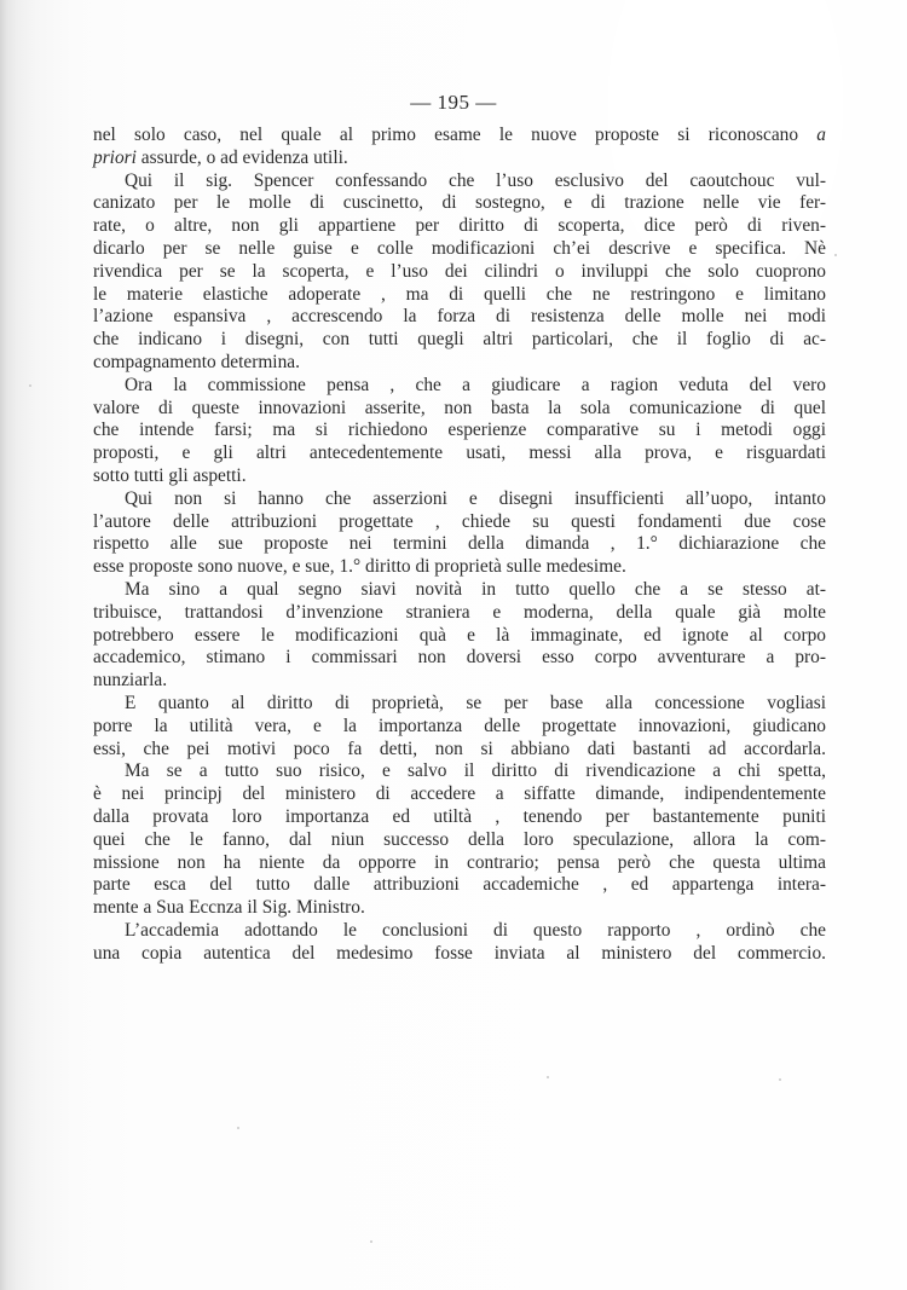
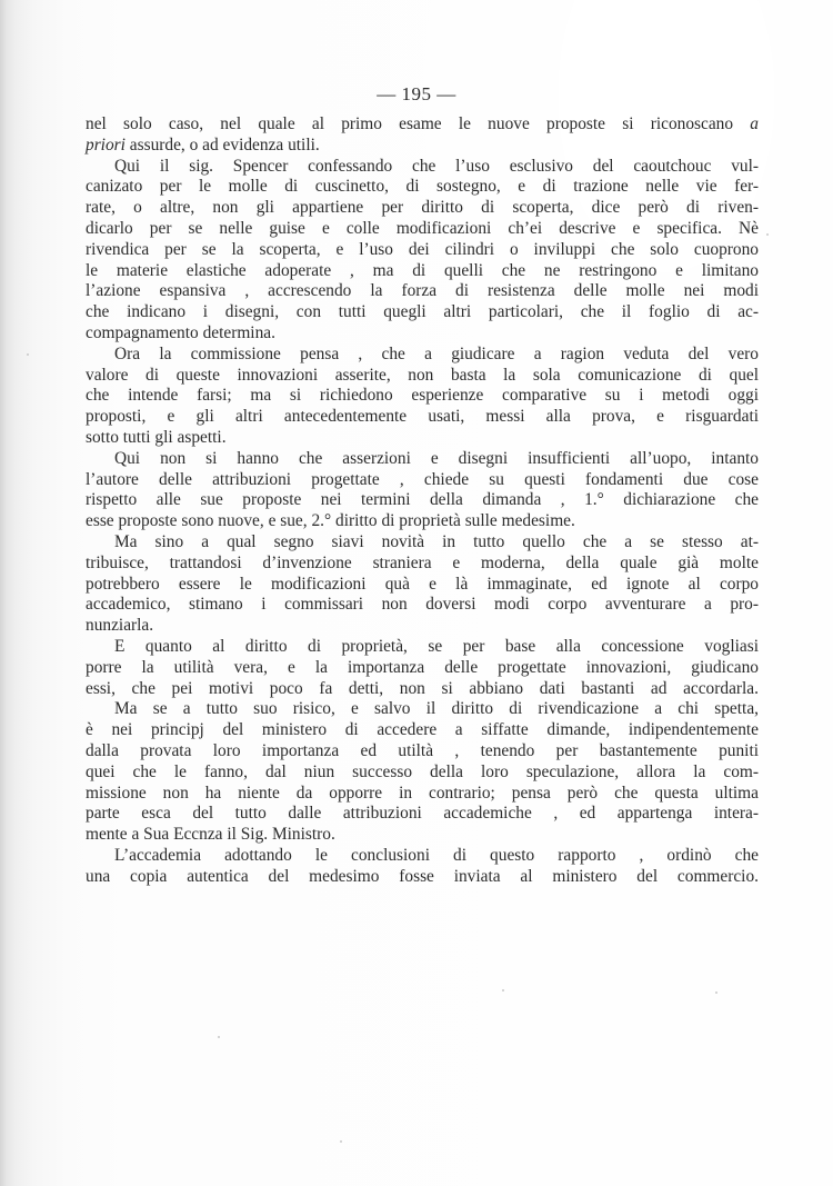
  — 195 —
  nel solo caso, nel quale al primo esame le nuove proposte si riconoscano a
  priori assurde, o ad evidenza utili.
  Qui il sig. Spencer confessando che l’uso esclusivo del caoutchouc vul-
  canizato per le molle di cuscinetto, di sostegno, e di trazione nelle vie fer-
  rate, o altre, non gli appartiene per diritto di scoperta, dice però di riven-
  dicarlo per se nelle guise e colle modificazioni ch’ei descrive e specifica. Nè
  rivendica per se la scoperta, e l’uso dei cilindri o inviluppi che solo cuoprono
  le materie elastiche adoperate , ma di quelli che ne restringono e limitano
  l’azione espansiva , accrescendo la forza di resistenza delle molle nei modi
  che indicano i disegni, con tutti quegli altri particolari, che il foglio di ac-
  compagnamento determina.
  Ora la commissione pensa , che a giudicare a ragion veduta del vero
  valore di queste innovazioni asserite, non basta la sola comunicazione di quel
  che intende farsi; ma si richiedono esperienze comparative su i metodi oggi
  proposti, e gli altri antecedentemente usati, messi alla prova, e risguardati
  sotto tutti gli aspetti.
  Qui non si hanno che asserzioni e disegni insufficienti all’uopo, intanto
  l’autore delle attribuzioni progettate , chiede su questi fondamenti due cose
  rispetto alle sue proposte nei termini della dimanda , 1.° dichiarazione che
- esse proposte sono nuove, e sue, 1.° diritto di proprietà sulle medesime.
+ esse proposte sono nuove, e sue, 2.° diritto di proprietà sulle medesime.
  Ma sino a qual segno siavi novità in tutto quello che a se stesso at-
  tribuisce, trattandosi d’invenzione straniera e moderna, della quale già molte
  potrebbero essere le modificazioni quà e là immaginate, ed ignote al corpo
- accademico, stimano i commissari non doversi esso corpo avventurare a pro-
+ accademico, stimano i commissari non doversi modi corpo avventurare a pro-
  nunziarla.
  E quanto al diritto di proprietà, se per base alla concessione vogliasi
  porre la utilità vera, e la importanza delle progettate innovazioni, giudicano
  essi, che pei motivi poco fa detti, non si abbiano dati bastanti ad accordarla.
  Ma se a tutto suo risico, e salvo il diritto di rivendicazione a chi spetta,
  è nei principj del ministero di accedere a siffatte dimande, indipendentemente
  dalla provata loro importanza ed utiltà , tenendo per bastantemente puniti
  quei che le fanno, dal niun successo della loro speculazione, allora la com-
  missione non ha niente da opporre in contrario; pensa però che questa ultima
  parte esca del tutto dalle attribuzioni accademiche , ed appartenga intera-
  mente a Sua Eccnza il Sig. Ministro.
  L’accademia adottando le conclusioni di questo rapporto , ordinò che
  una copia autentica del medesimo fosse inviata al ministero del commercio.
